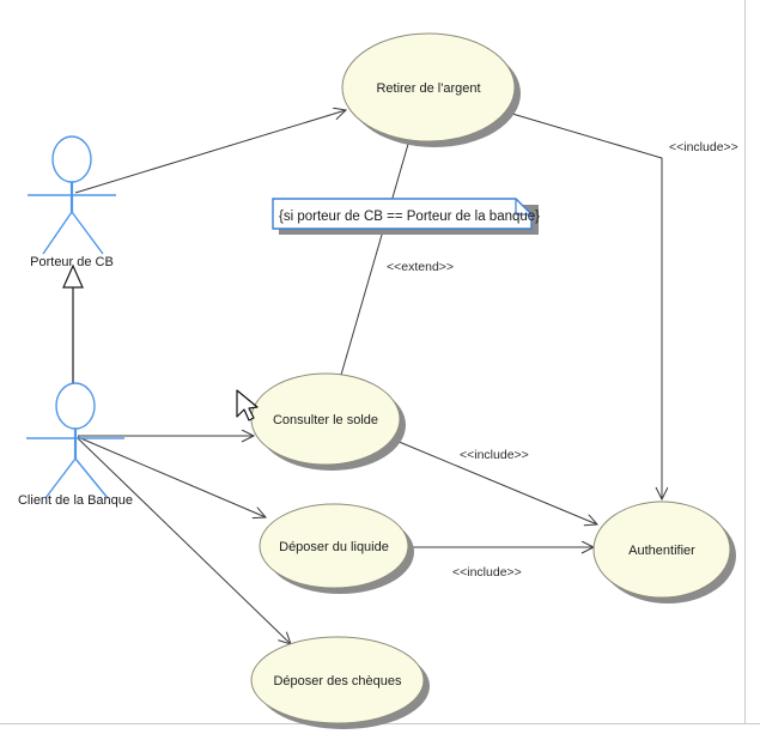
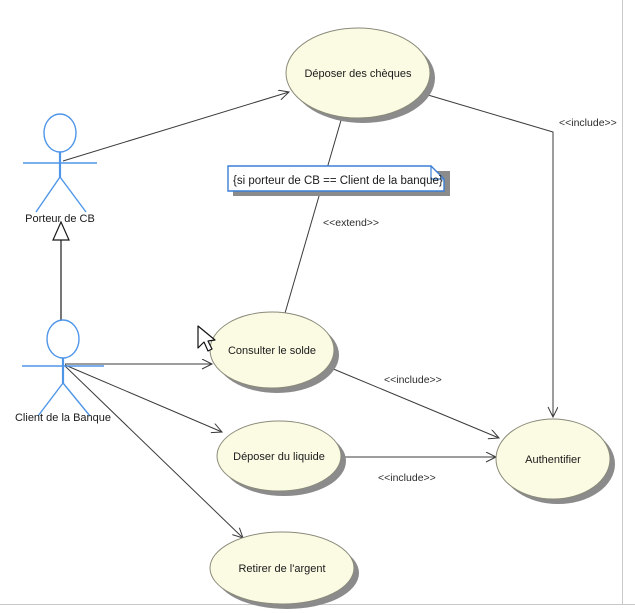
- Retirer de l'argent
+ Déposer des chèques
  Consulter le solde
  Déposer du liquide
- Déposer des chèques
+ Retirer de l'argent
  Authentifier
  Porteur de CB
  Client de la Banque
- {si porteur de CB == Porteur de la banque}
+ {si porteur de CB == Client de la banque}
  <<include>>
  <<extend>>
  <<include>>
  <<include>>
